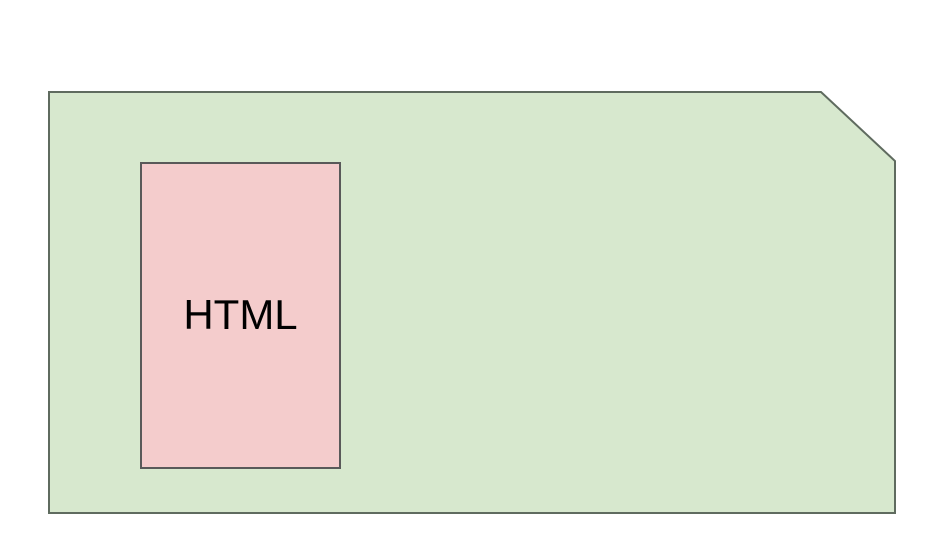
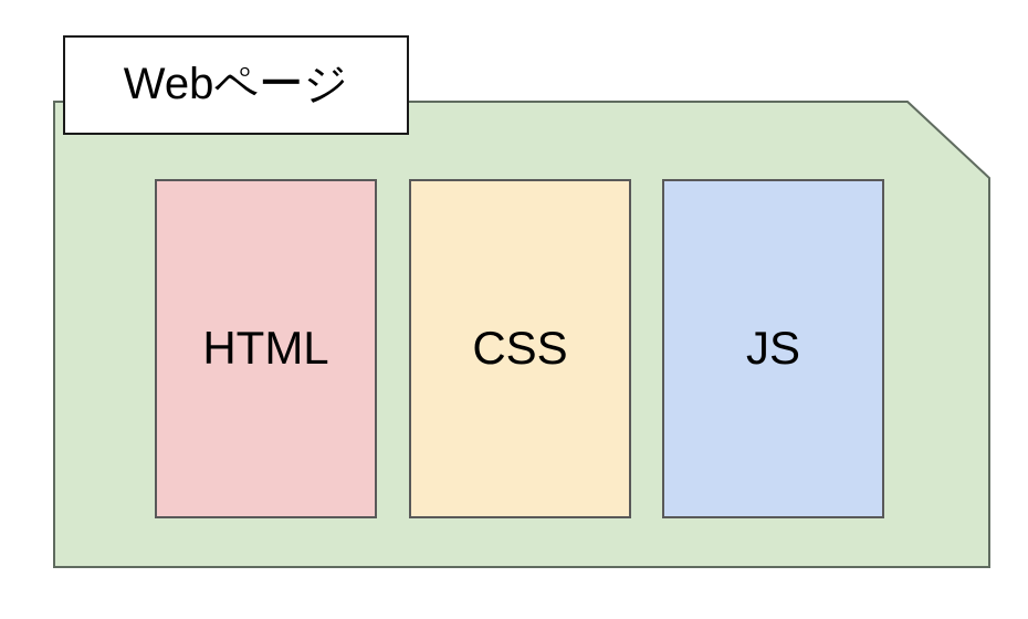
  HTML
+ CSS
+ JS
+ Webページ
